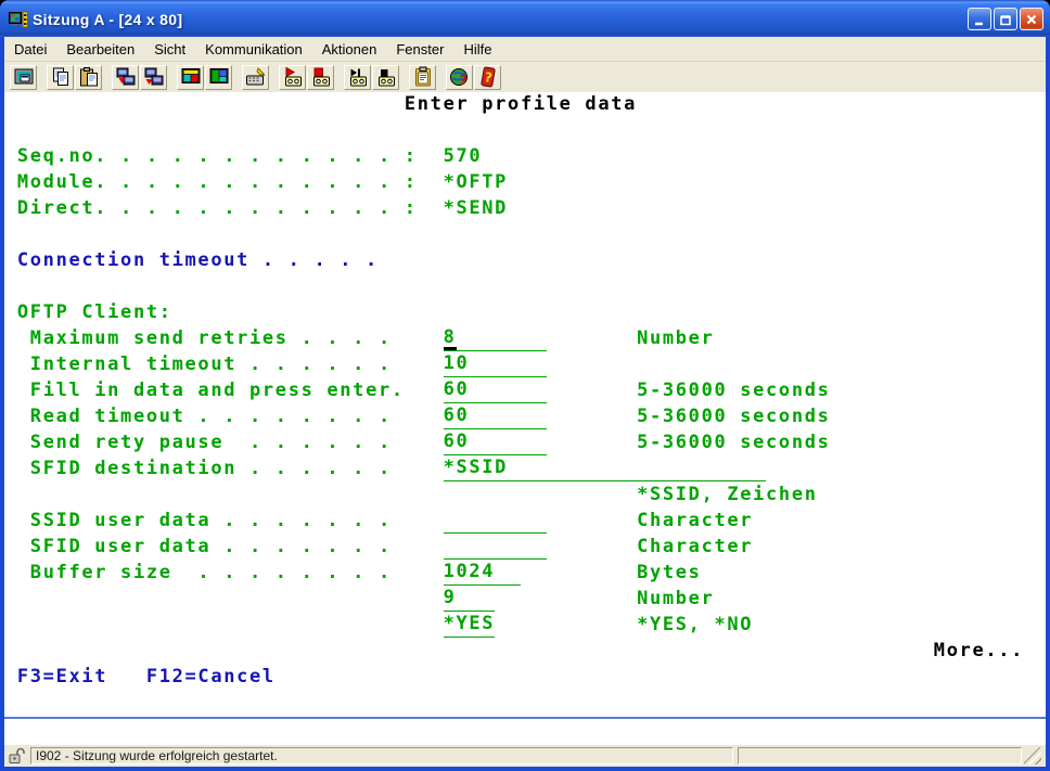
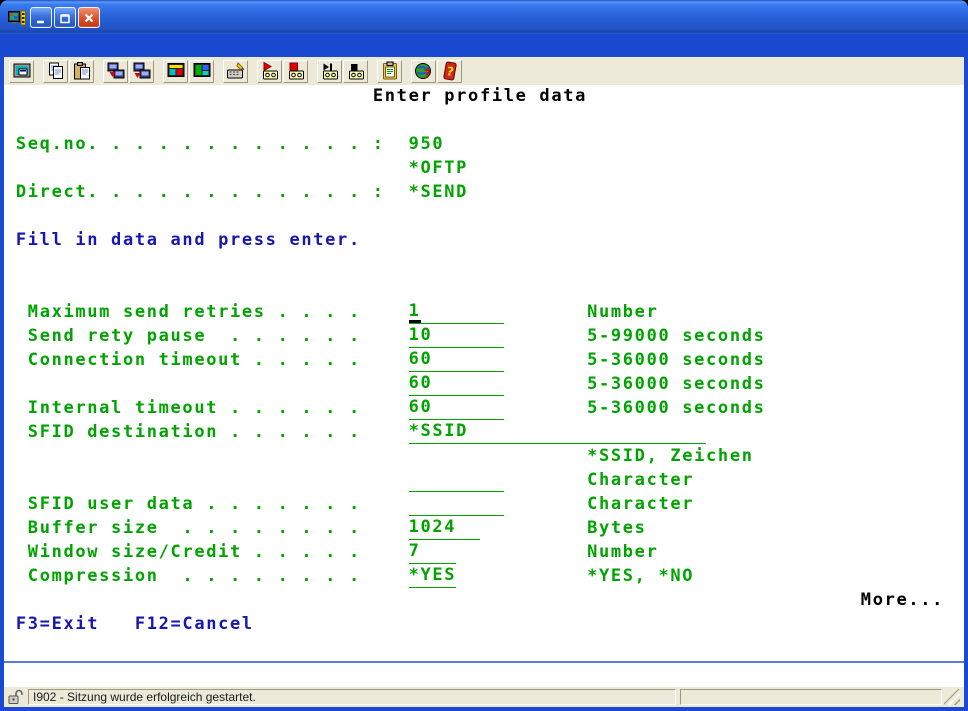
- Sitzung A - [24 x 80]
- Datei
- Bearbeiten
- Sicht
- Kommunikation
- Aktionen
- Fenster
- Hilfe
  Enter profile data
  Seq.no. . . . . . . . . . . . :
- 570
+ 950
- Module. . . . . . . . . . . . :
  *OFTP
  Direct. . . . . . . . . . . . :
  *SEND
- Connection timeout . . . . .
+ Fill in data and press enter.
- OFTP Client:
  Maximum send retries . . . .
- 8
+ 1
  Number
- Internal timeout . . . . . .
+ Send rety pause . . . . . .
  10
+ 5-99000 seconds
- Fill in data and press enter.
+ Connection timeout . . . . .
  60
  5-36000 seconds
- Read timeout . . . . . . . .
  60
  5-36000 seconds
- Send rety pause . . . . . .
+ Internal timeout . . . . . .
  60
  5-36000 seconds
  SFID destination . . . . . .
  *SSID
  *SSID, Zeichen
- SSID user data . . . . . . .
  Character
  SFID user data . . . . . . .
  Character
  Buffer size . . . . . . . .
  1024
  Bytes
+ Window size/Credit . . . . .
- 9
+ 7
  Number
+ Compression . . . . . . . .
  *YES
  *YES, *NO
  More...
  F3=Exit F12=Cancel
  I902 - Sitzung wurde erfolgreich gestartet.
